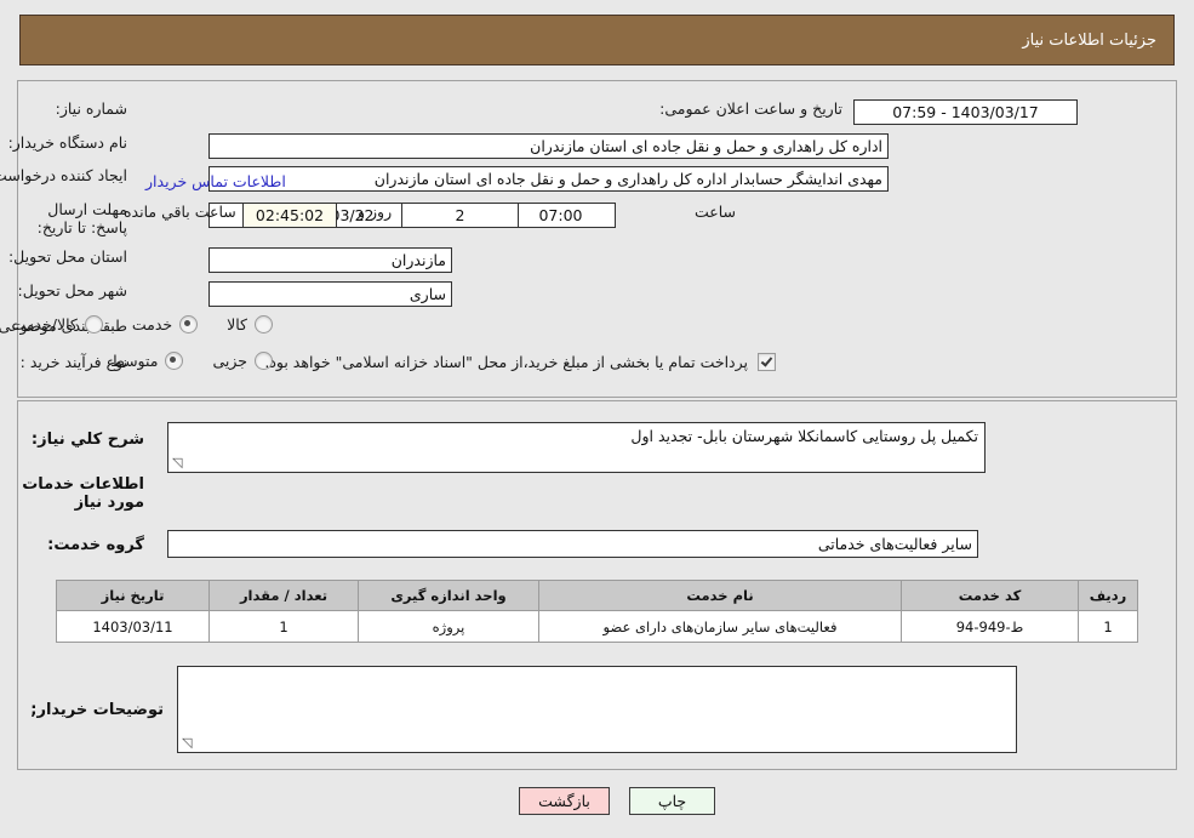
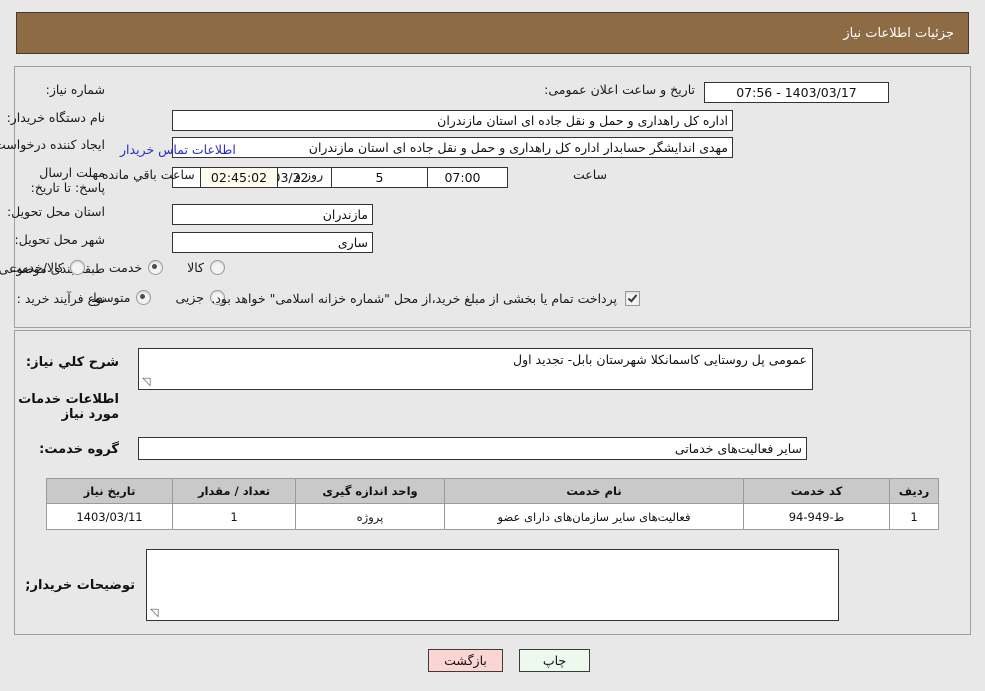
  جزئیات اطلاعات نیاز
  شماره نیاز:
  تاریخ و ساعت اعلان عمومی:
- 1403/03/17 - 07:59
+ 1403/03/17 - 07:56
  نام دستگاه خریدار:
  اداره کل راهداری و حمل و نقل جاده ای استان مازندران
  ایجاد کننده درخواست
  مهدی اندایشگر حسابدار اداره کل راهداری و حمل و نقل جاده ای استان مازندران
  اطلاعات تماس خریدار
  مهلت ارسال پاسخ: تا تاریخ:
  ساعت
  07:00
- 2
+ 5
  روز و
  02:45:02
  ساعت باقي مانده
  استان محل تحویل:
  مازندران
  شهر محل تحویل:
  ساری
  طبقندی موضوعی
  کالا
  خدمت
  کالا/خدمت
  نوع فرآیند خرید :
  جزیی
  متوسط
- پرداخت تمام یا بخشی از مبلغ خرید،از محل "اسناد خزانه اسلامی" خواهد بود.
+ پرداخت تمام یا بخشی از مبلغ خرید،از محل "شماره خزانه اسلامی" خواهد بود.
  شرح کلي نیاز:
- تکمیل پل روستایی کاسمانکلا شهرستان بابل- تجدید اول
+ عمومی پل روستایی کاسمانکلا شهرستان بابل- تجدید اول
  اطلاعات خدمات مورد نیاز
  گروه خدمت:
  سایر فعالیت‌های خدماتی
  ردیف	کد خدمت	نام خدمت	واحد اندازه گیری	تعداد / مقدار	تاریخ نیاز
  1	ط-949-94	فعالیت‌های سایر سازمان‌های دارای عضو	پروژه	1	1403/03/11
  توضیحات خریدار;
  چاپ
  بازگشت
